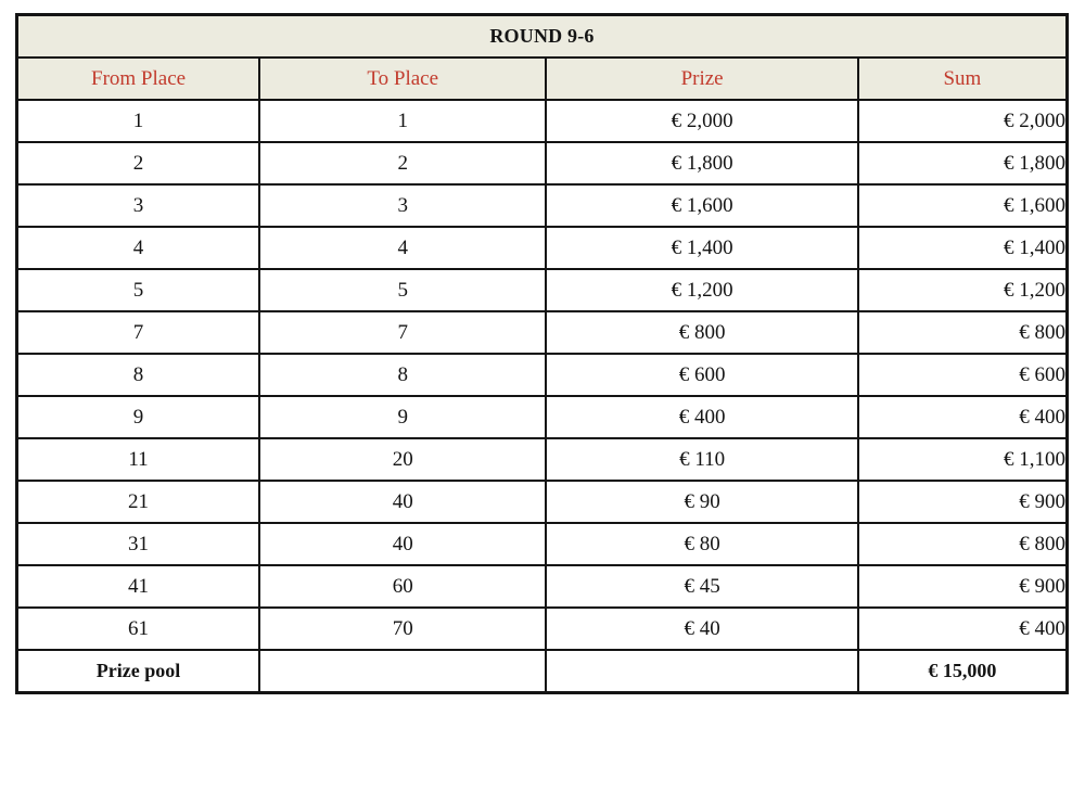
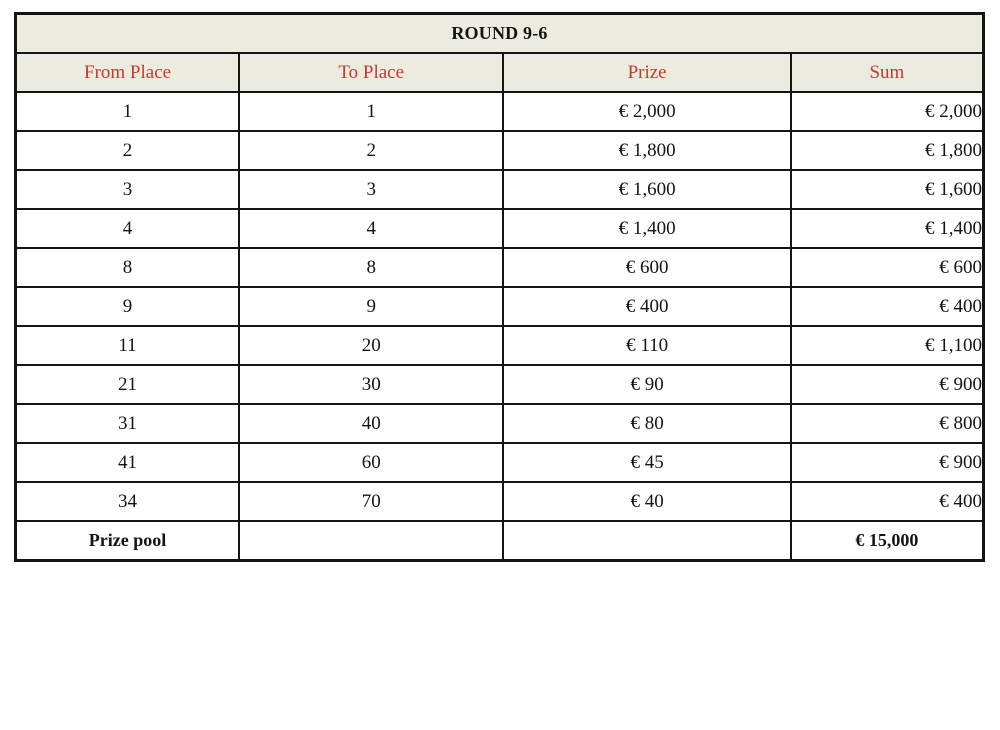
  ROUND 9-6
  From Place	To Place	Prize	Sum
  1	1	€ 2,000	€ 2,000
  2	2	€ 1,800	€ 1,800
  3	3	€ 1,600	€ 1,600
  4	4	€ 1,400	€ 1,400
- 5	5	€ 1,200	€ 1,200
- 7	7	€ 800	€ 800
  8	8	€ 600	€ 600
  9	9	€ 400	€ 400
  11	20	€ 110	€ 1,100
- 21	40	€ 90	€ 900
+ 21	30	€ 90	€ 900
  31	40	€ 80	€ 800
  41	60	€ 45	€ 900
- 61	70	€ 40	€ 400
+ 34	70	€ 40	€ 400
  Prize pool			€ 15,000
